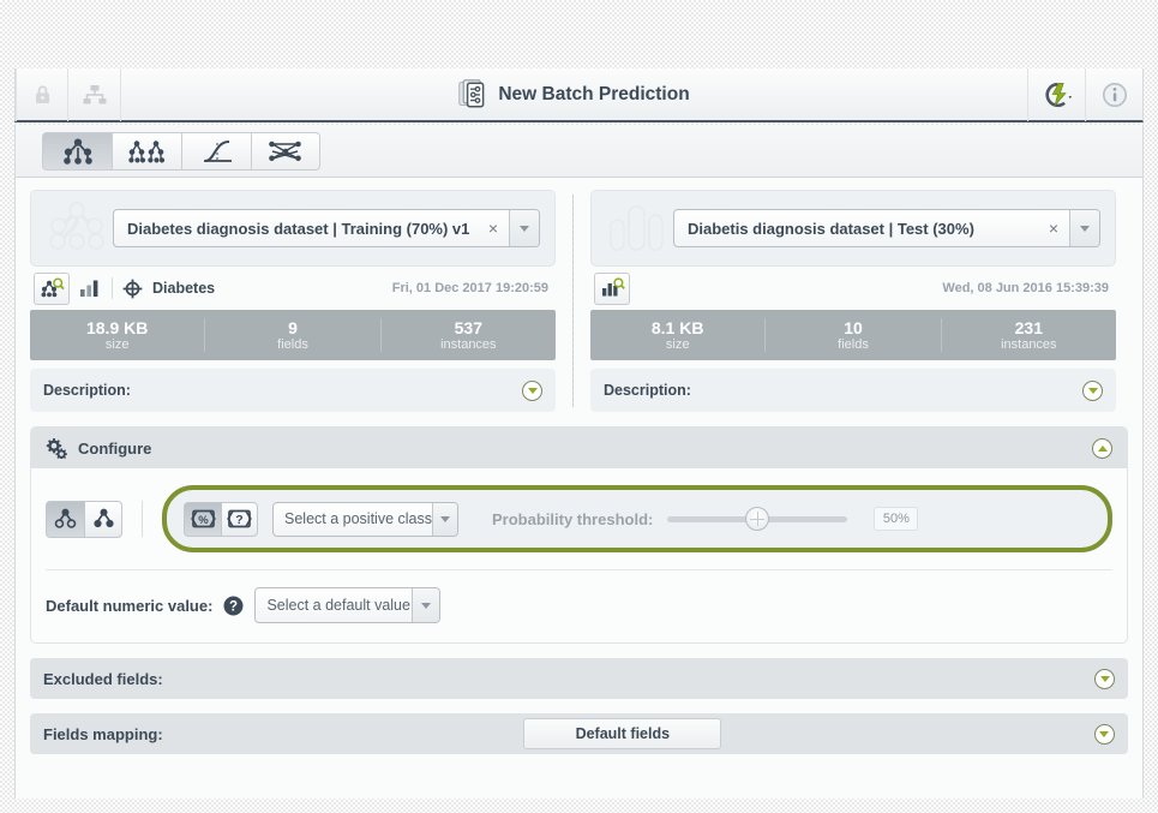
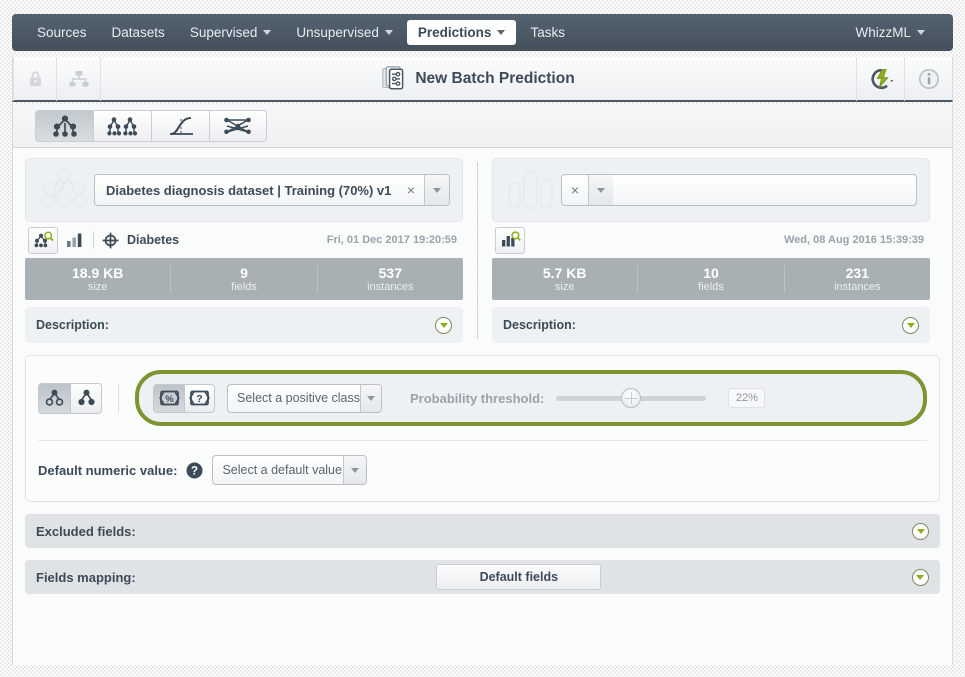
+ Sources
+ Datasets
+ Supervised
+ Unsupervised
+ Predictions
+ Tasks
+ WhizzML
  New Batch Prediction
  Diabetes diagnosis dataset | Training (70%) v1
  ×
  Diabetes
  Fri, 01 Dec 2017 19:20:59
  18.9 KB
  size
  9
  fields
  537
  instances
  Description:
- Diabetis diagnosis dataset | Test (30%)
  ×
- Wed, 08 Jun 2016 15:39:39
+ Wed, 08 Aug 2016 15:39:39
- 8.1 KB
+ 5.7 KB
  size
  10
  fields
  231
  instances
  Description:
- Configure
  %
  ?
  Select a positive class
  Probability threshold:
- 50%
+ 22%
  Default numeric value:
  ?
  Select a default value
  Excluded fields:
  Fields mapping:
  Default fields
